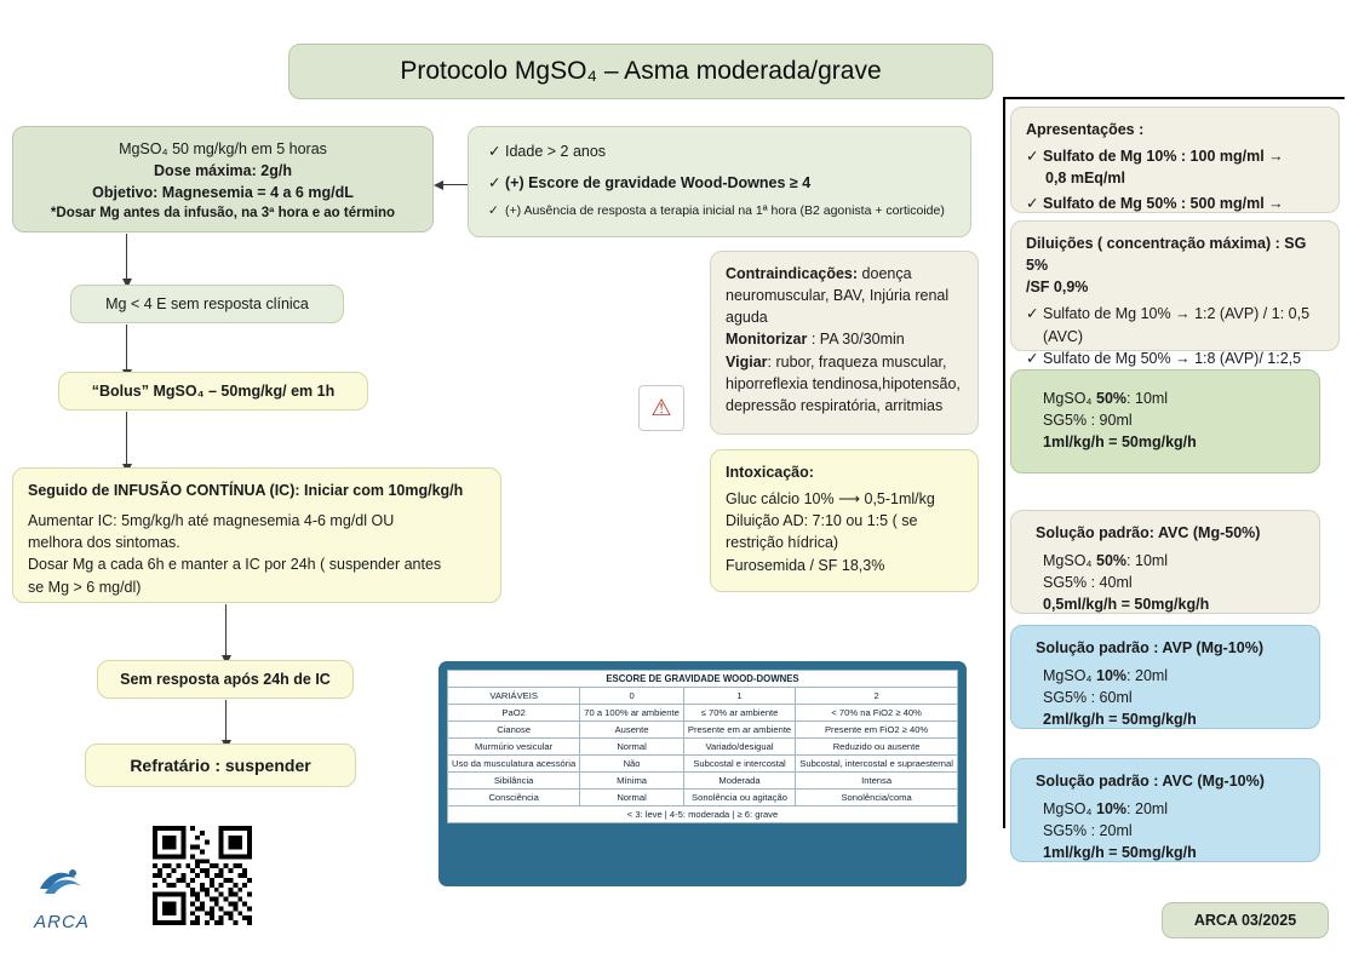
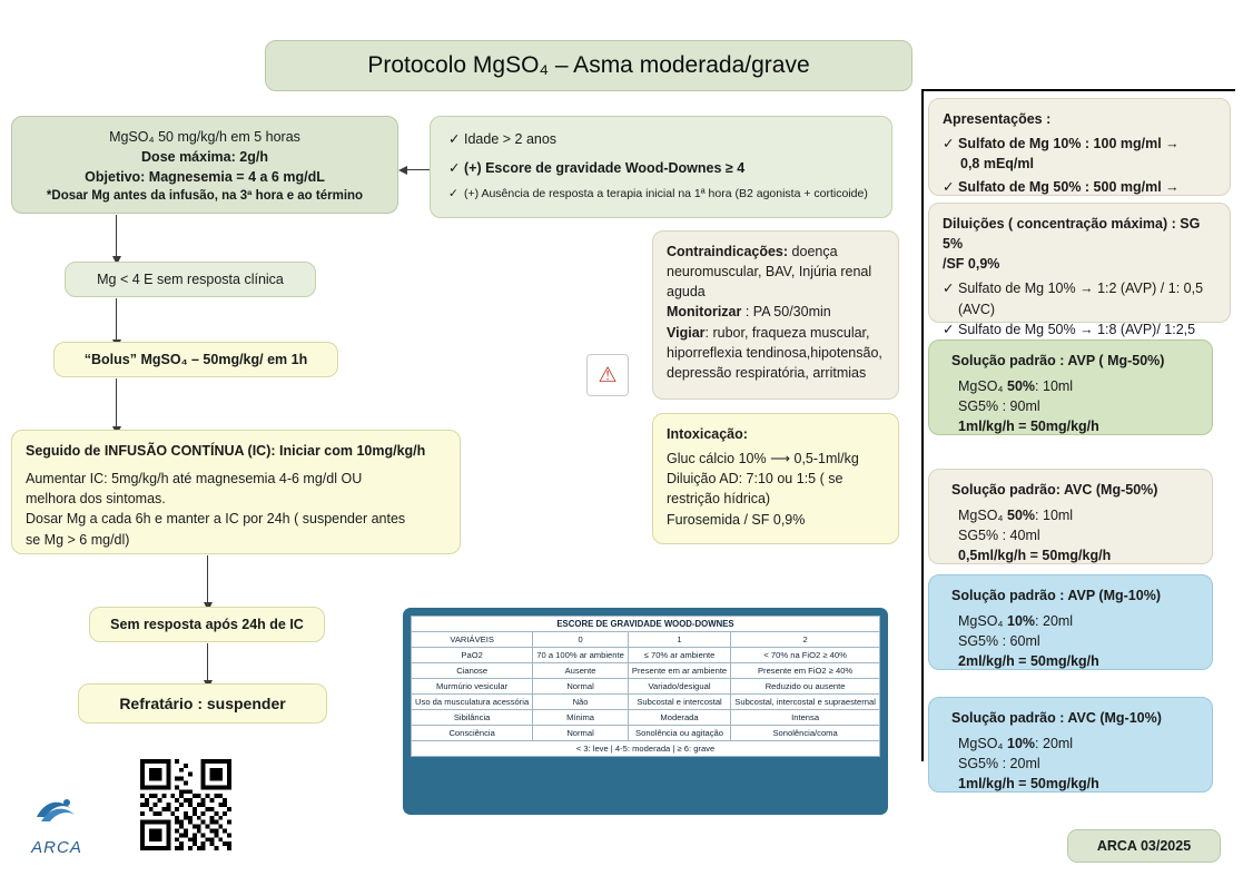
  Protocolo MgSO₄ – Asma moderada/grave
  MgSO₄ 50 mg/kg/h em 5 horas
  Dose máxima: 2g/h
  Objetivo: Magnesemia = 4 a 6 mg/dL
  *Dosar Mg antes da infusão, na 3ª hora e ao término
  ✓ Idade > 2 anos
  ✓ (+) Escore de gravidade Wood-Downes ≥ 4
  ✓ (+) Ausência de resposta a terapia inicial na 1ª hora (B2 agonista + corticoide)
  Mg < 4 E sem resposta clínica
  “Bolus” MgSO₄ – 50mg/kg/ em 1h
  Seguido de INFUSÃO CONTÍNUA (IC): Iniciar com 10mg/kg/h
  Aumentar IC: 5mg/kg/h até magnesemia 4-6 mg/dl OU
  melhora dos sintomas.
  Dosar Mg a cada 6h e manter a IC por 24h ( suspender antes
  se Mg > 6 mg/dl)
  Sem resposta após 24h de IC
  Refratário : suspender
  ⚠
  Contraindicações: doença
  neuromuscular, BAV, Injúria renal
  aguda
- Monitorizar : PA 30/30min
+ Monitorizar : PA 50/30min
  Vigiar: rubor, fraqueza muscular,
  hiporreflexia tendinosa,hipotensão,
  depressão respiratória, arritmias
  Intoxicação:
  Gluc cálcio 10% ⟶ 0,5-1ml/kg
  Diluição AD: 7:10 ou 1:5 ( se
  restrição hídrica)
- Furosemida / SF 18,3%
+ Furosemida / SF 0,9%
  Apresentações :
  ✓ Sulfato de Mg 10% : 100 mg/ml →
  0,8 mEq/ml
  ✓ Sulfato de Mg 50% : 500 mg/ml →
  Diluições ( concentração máxima) : SG 5%
  /SF 0,9%
  ✓ Sulfato de Mg 10% → 1:2 (AVP) / 1: 0,5
  (AVC)
  ✓ Sulfato de Mg 50% → 1:8 (AVP)/ 1:2,5
+ Solução padrão : AVP ( Mg-50%)
  MgSO₄ 50%: 10ml
  SG5% : 90ml
  1ml/kg/h = 50mg/kg/h
  Solução padrão: AVC (Mg-50%)
  MgSO₄ 50%: 10ml
  SG5% : 40ml
  0,5ml/kg/h = 50mg/kg/h
  Solução padrão : AVP (Mg-10%)
  MgSO₄ 10%: 20ml
  SG5% : 60ml
  2ml/kg/h = 50mg/kg/h
  Solução padrão : AVC (Mg-10%)
  MgSO₄ 10%: 20ml
  SG5% : 20ml
  1ml/kg/h = 50mg/kg/h
  ESCORE DE GRAVIDADE WOOD-DOWNES
  VARIÁVEIS	0	1	2
  PaO2	70 a 100% ar ambiente	≤ 70% ar ambiente	< 70% na FiO2 ≥ 40%
  Cianose	Ausente	Presente em ar ambiente	Presente em FiO2 ≥ 40%
  Murmúrio vesicular	Normal	Variado/desigual	Reduzido ou ausente
  Uso da musculatura acessória	Não	Subcostal e intercostal	Subcostal, intercostal e supraesternal
  Sibilância	Mínima	Moderada	Intensa
  Consciência	Normal	Sonolência ou agitação	Sonolência/coma
  < 3: leve | 4-5: moderada | ≥ 6: grave
  ARCA
  ARCA 03/2025
